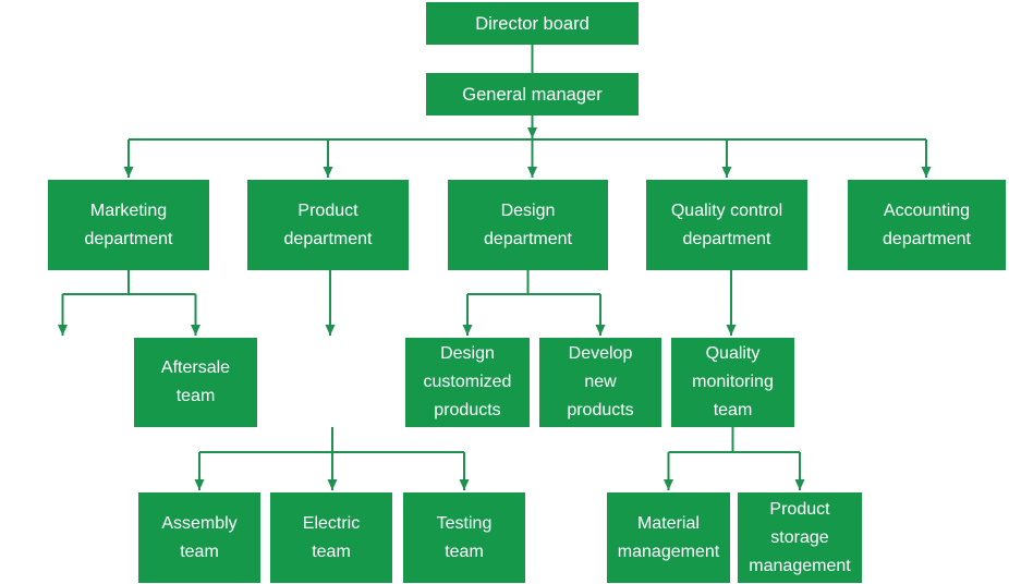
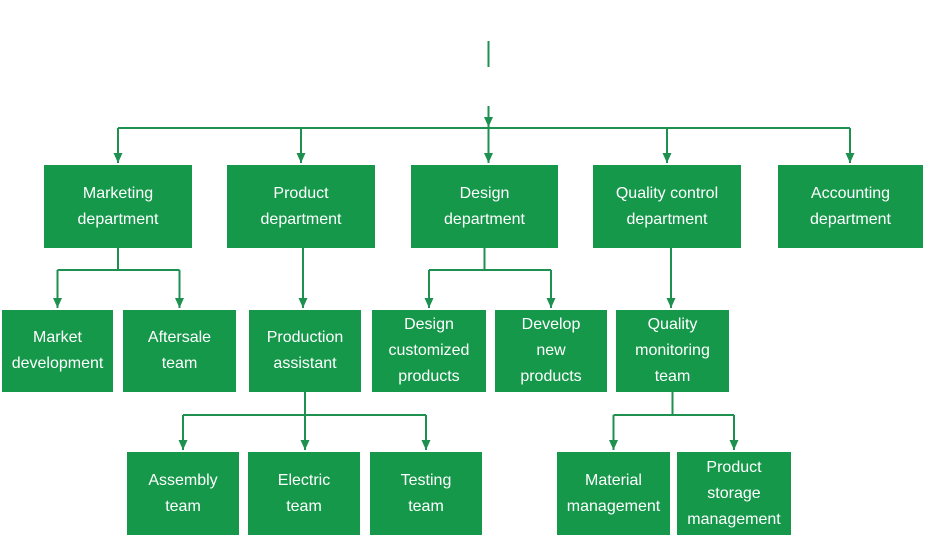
- Director board
- General manager
  Marketing
  department
  Product
  department
  Design
  department
  Quality control
  department
  Accounting
  department
+ Market
+ development
  Aftersale
  team
+ Production
+ assistant
  Design
  customized
  products
  Develop
  new
  products
  Quality
  monitoring
  team
  Assembly
  team
  Electric
  team
  Testing
  team
  Material
  management
  Product
  storage
  management
